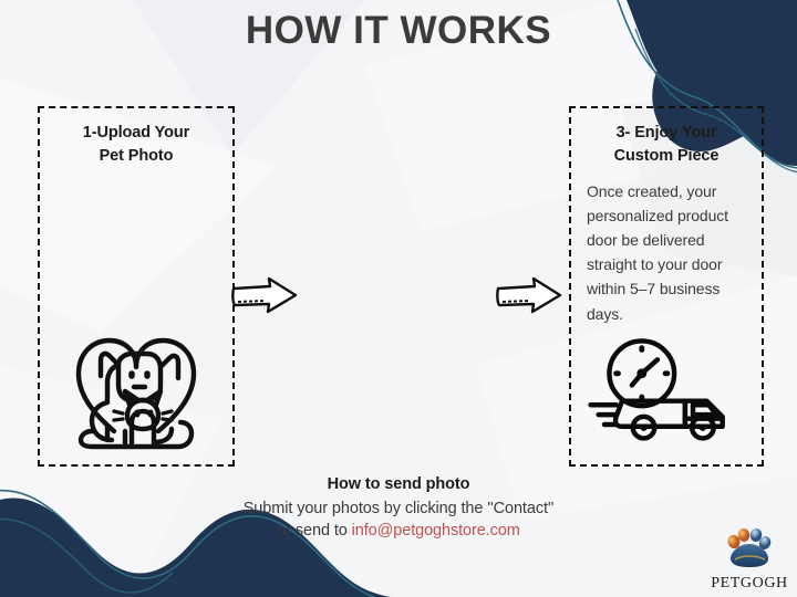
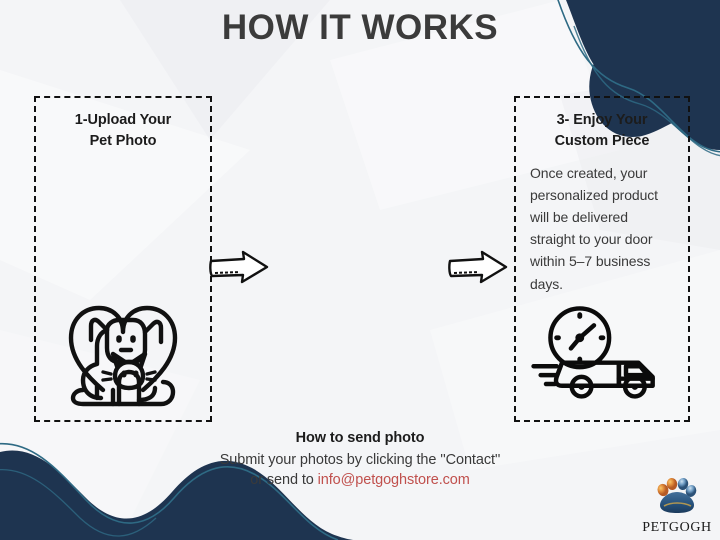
  HOW IT WORKS
  1-Upload Your
  Pet Photo
  3- Enjoy Your
  Custom Piece
- Once created, your personalized product door be delivered straight to your door within 5–7 business days.
+ Once created, your personalized product will be delivered straight to your door within 5–7 business days.
  How to send photo
  Submit your photos by clicking the ''Contact''
  or send to info@petgoghstore.com
  PETGOGH
